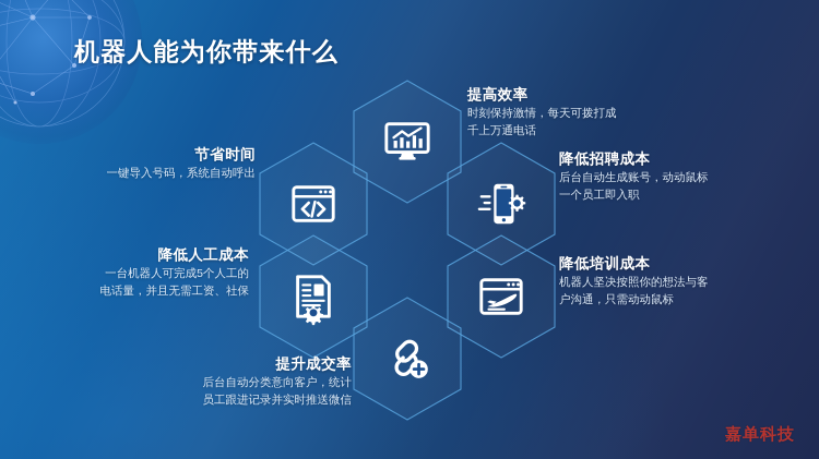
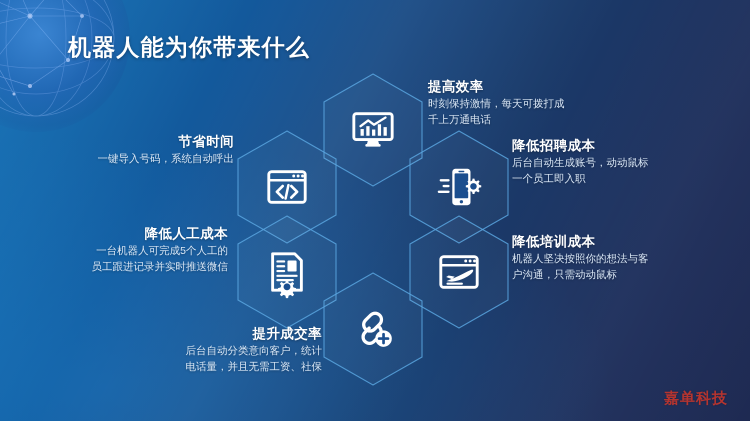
  机器人能为你带来什么
  节省时间
  一键导入号码，系统自动呼出
  提高效率
  时刻保持激情，每天可拨打成
  千上万通电话
  降低招聘成本
  后台自动生成账号，动动鼠标
  一个员工即入职
  降低人工成本
  一台机器人可完成5个人工的
- 电话量，并且无需工资、社保
+ 员工跟进记录并实时推送微信
  降低培训成本
  机器人坚决按照你的想法与客
  户沟通，只需动动鼠标
  提升成交率
  后台自动分类意向客户，统计
- 员工跟进记录并实时推送微信
+ 电话量，并且无需工资、社保
  嘉单科技
